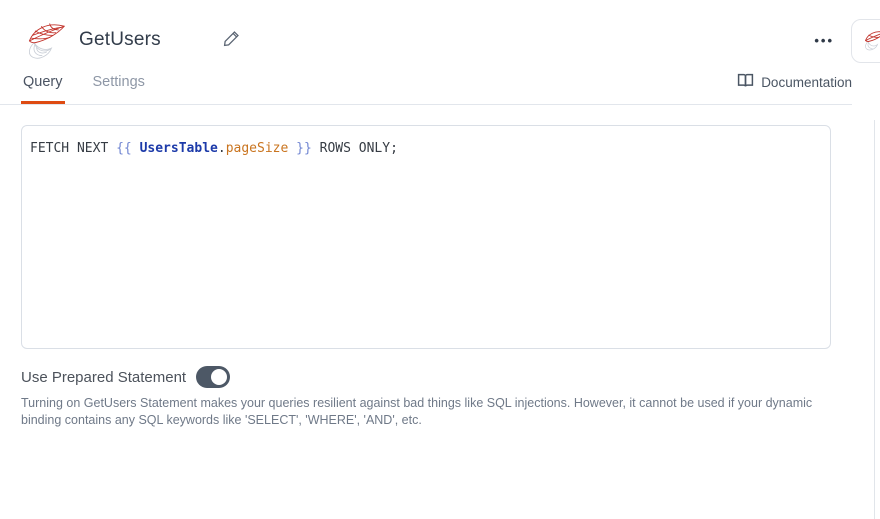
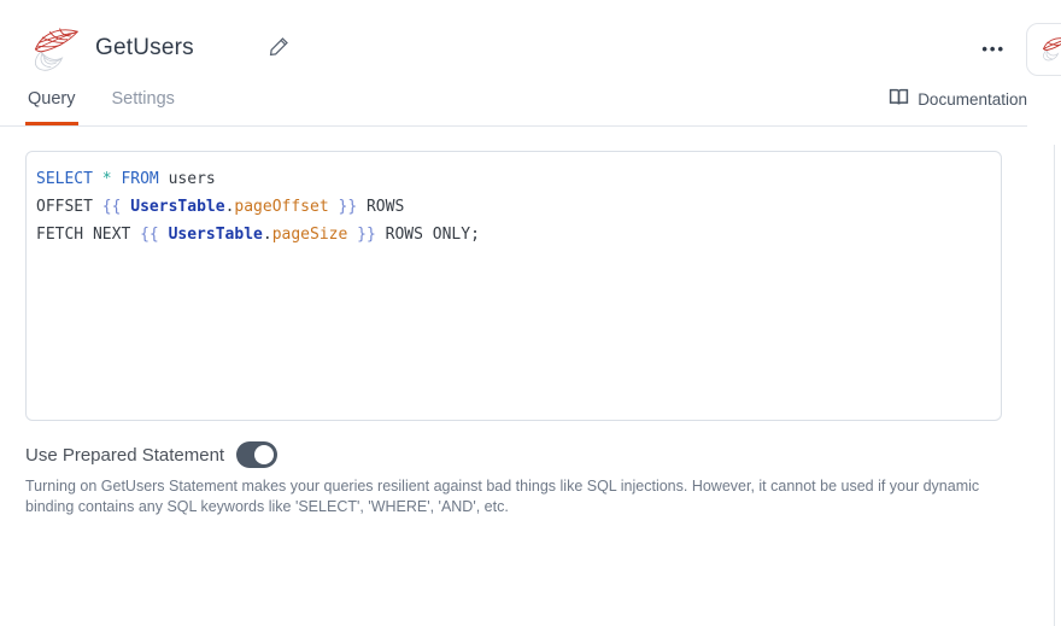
  GetUsers
  •••
  Query
  Settings
  Documentation
+ SELECT * FROM users
+ OFFSET {{ UsersTable.pageOffset }} ROWS
  FETCH NEXT {{ UsersTable.pageSize }} ROWS ONLY;
  Use Prepared Statement
  Turning on GetUsers Statement makes your queries resilient against bad things like SQL injections. However, it cannot be used if your dynamic binding contains any SQL keywords like 'SELECT', 'WHERE', 'AND', etc.
